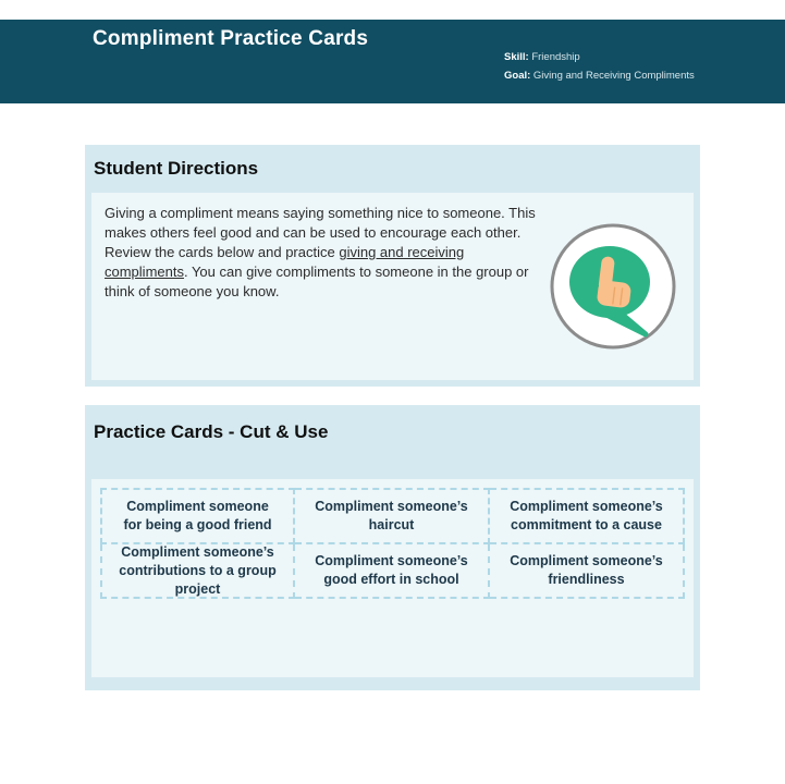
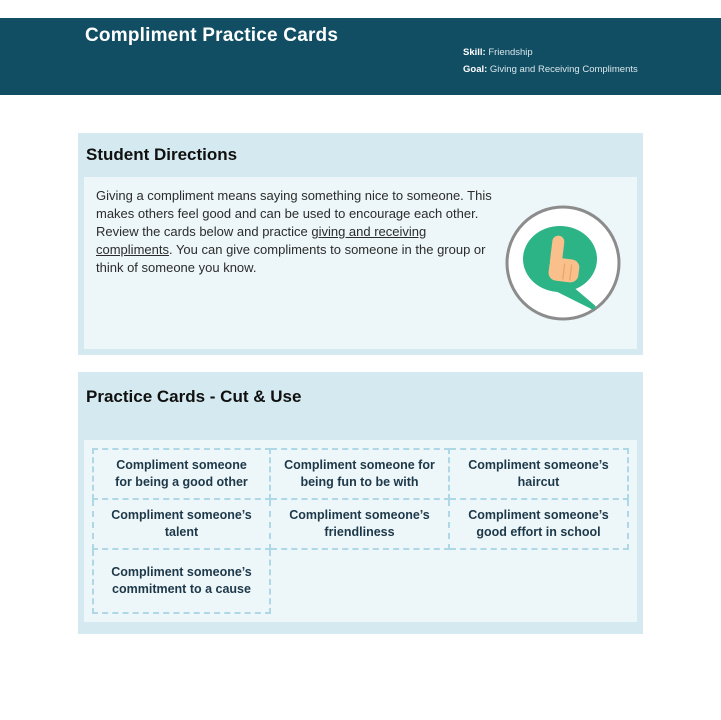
  Compliment Practice Cards
  Skill: Friendship
  Goal: Giving and Receiving Compliments
  Student Directions
  Giving a compliment means saying something nice to someone. This makes others feel good and can be used to encourage each other. Review the cards below and practice giving and receiving compliments. You can give compliments to someone in the group or think of someone you know.
  Practice Cards - Cut & Use
- Compliment someone for being a good friend
+ Compliment someone for being a good other
+ Compliment someone for being fun to be with
  Compliment someone’s haircut
+ Compliment someone’s talent
- Compliment someone’s commitment to a cause
+ Compliment someone’s friendliness
- Compliment someone’s contributions to a group project
  Compliment someone’s good effort in school
- Compliment someone’s friendliness
+ Compliment someone’s commitment to a cause
